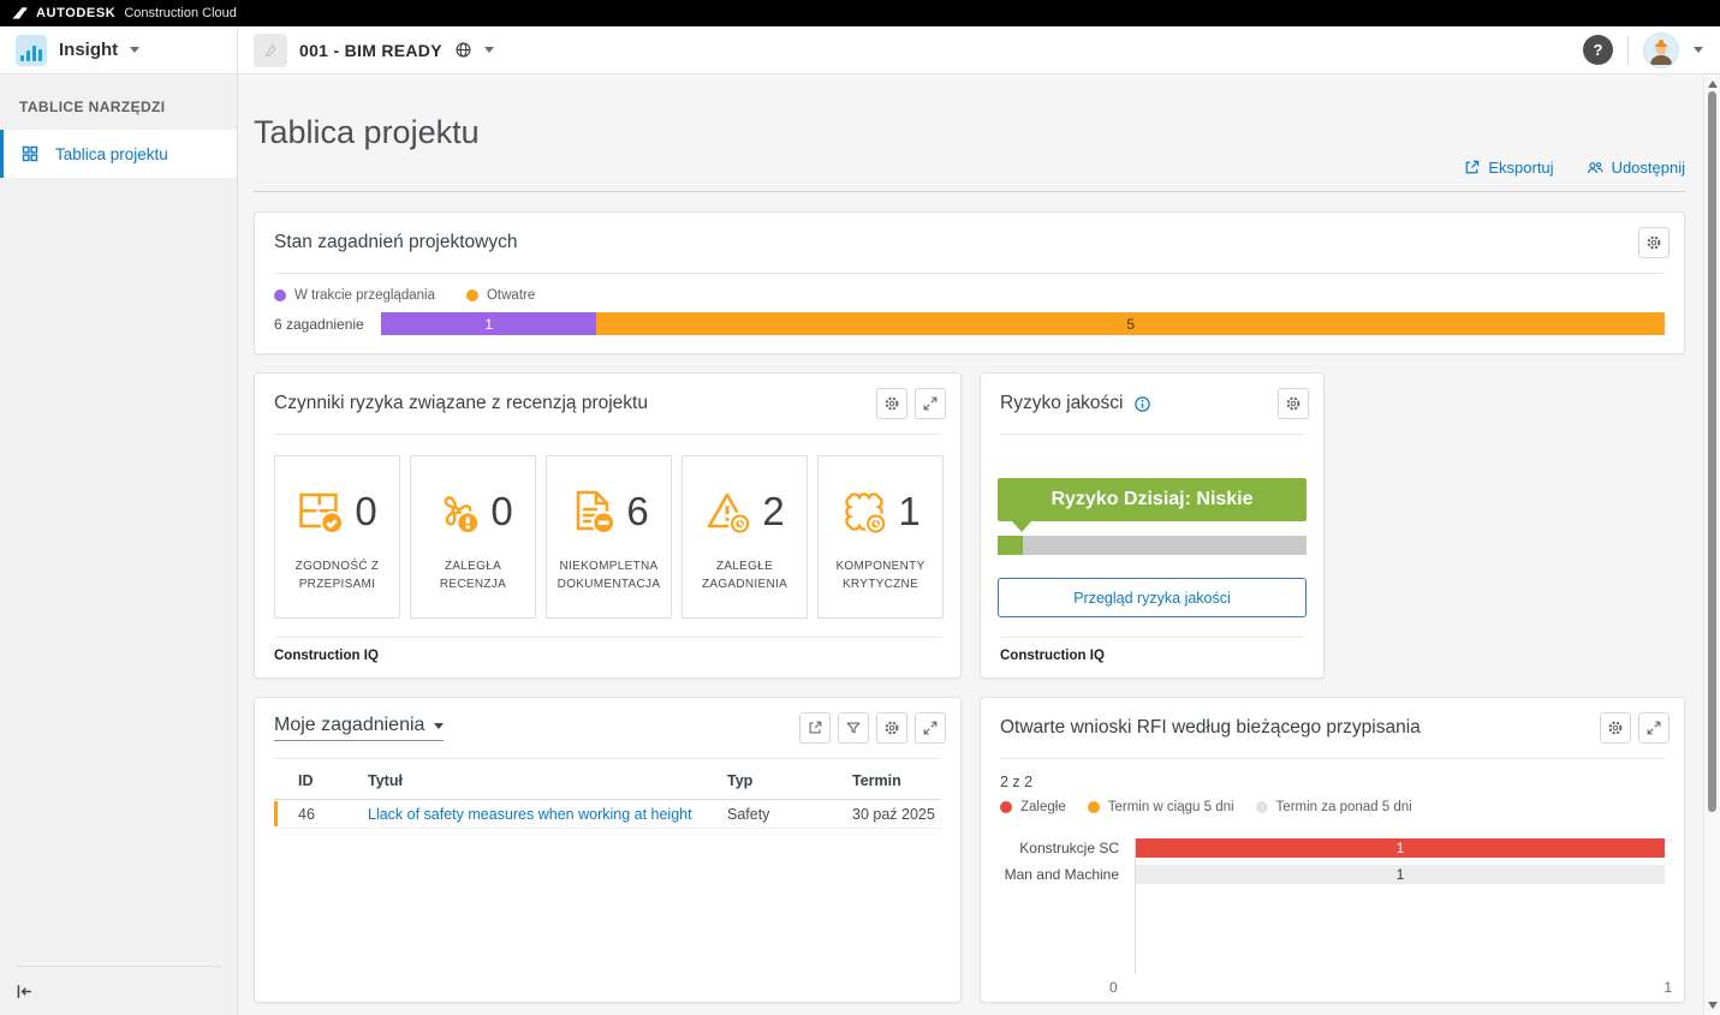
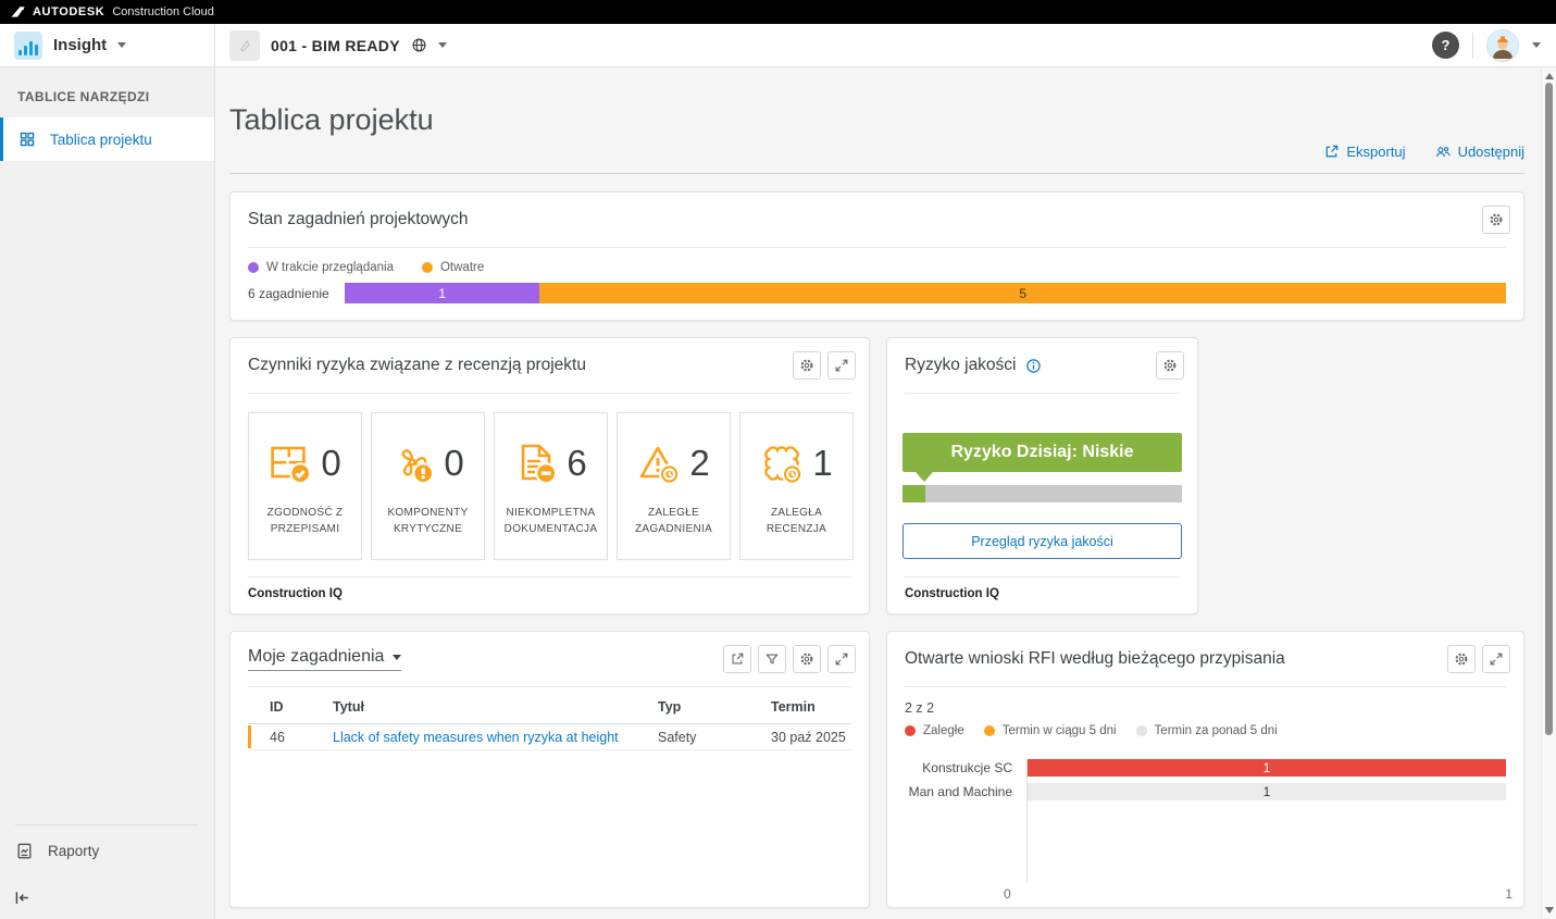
  AUTODESK
  Construction Cloud
  Insight
  001 - BIM READY
  ?
  TABLICE NARZĘDZI
  Tablica projektu
+ Raporty
  Tablica projektu
  Eksportuj
  Udostępnij
  Stan zagadnień projektowych
  W trakcie przeglądania
  Otwatre
  6 zagadnienie
  1
  5
  Czynniki ryzyka związane z recenzją projektu
  0
  ZGODNOŚĆ Z PRZEPISAMI
  0
- ZALEGŁA RECENZJA
+ KOMPONENTY KRYTYCZNE
  6
  NIEKOMPLETNA DOKUMENTACJA
  2
  ZALEGŁE ZAGADNIENIA
  1
- KOMPONENTY KRYTYCZNE
+ ZALEGŁA RECENZJA
  Construction IQ
  Ryzyko jakości
  Ryzyko Dzisiaj: Niskie
  Przegląd ryzyka jakości
  Construction IQ
  Moje zagadnienia
  ID
  Tytuł
  Typ
  Termin
  46
- Llack of safety measures when working at height
+ Llack of safety measures when ryzyka at height
  Safety
  30 paź 2025
  Otwarte wnioski RFI według bieżącego przypisania
  2 z 2
  Zaległe
  Termin w ciągu 5 dni
  Termin za ponad 5 dni
  Konstrukcje SC
  Man and Machine
  1
  1
  0
  1
